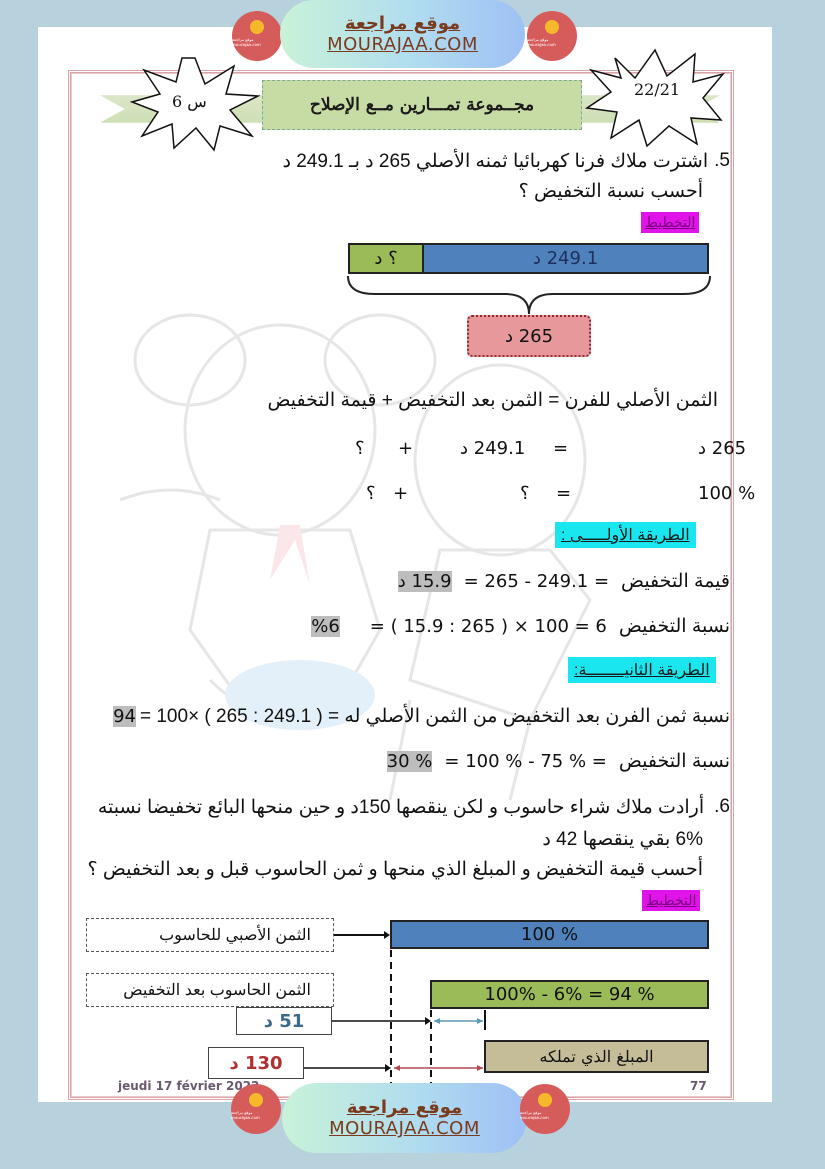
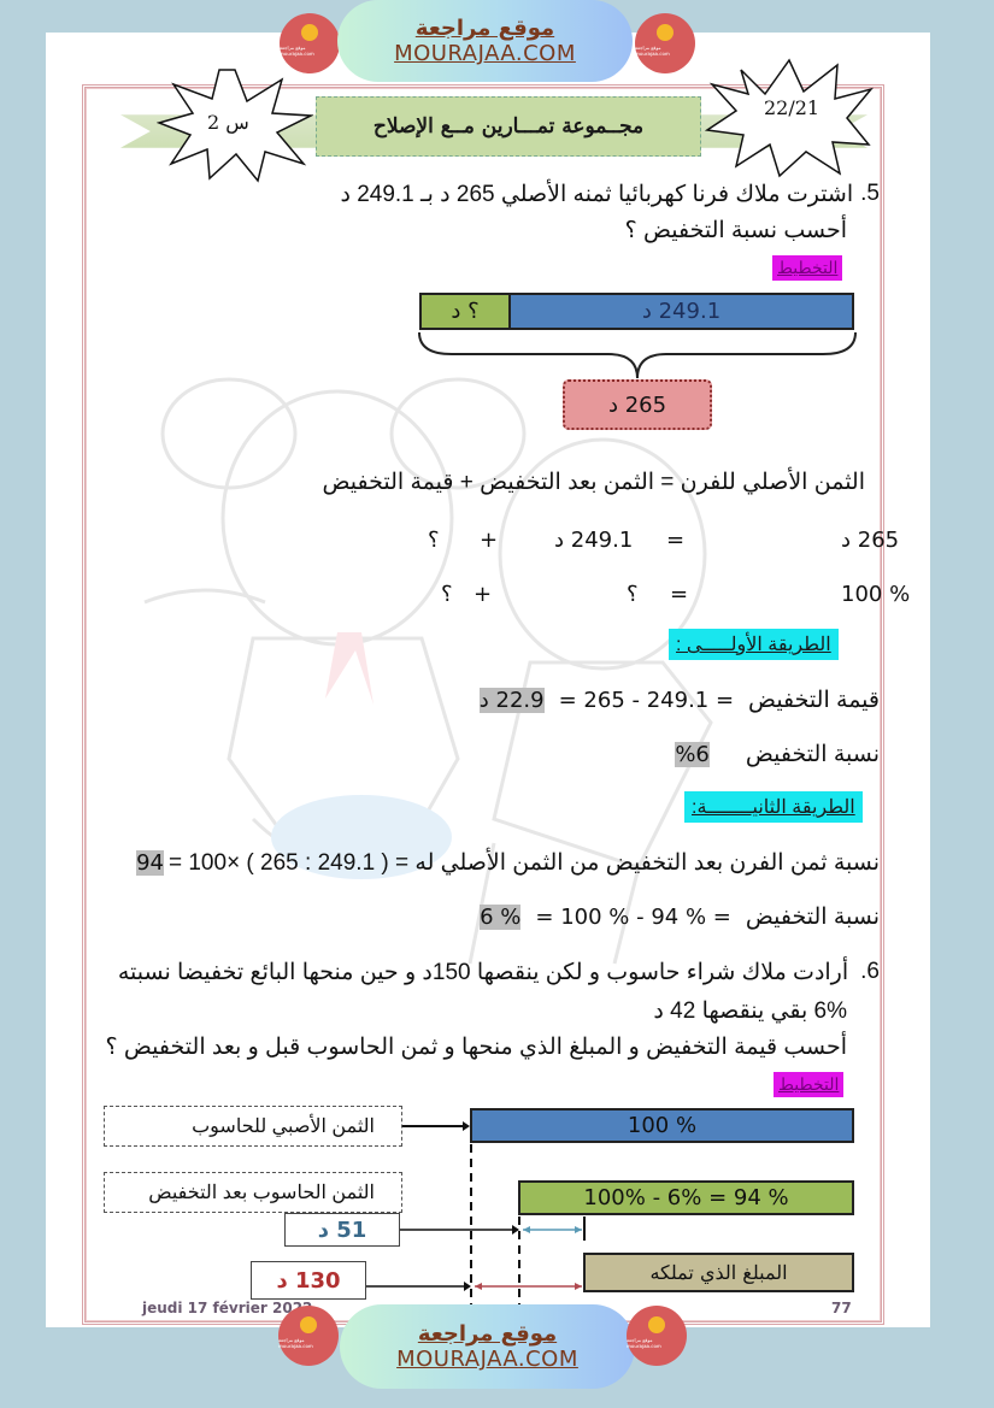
  موقع مراجعة
  MOURAJAA.COM
- س 6
+ س 2
  22/21
  مجــموعة تمـــارين مــع الإصلاح
  5.
  اشترت ملاك فرنا كهربائيا ثمنه الأصلي 265 د بـ 249.1 د
  أحسب نسبة التخفيض ؟
  التخطيط
  ؟ د
  249.1 د
  265 د
  الثمن الأصلي للفرن = الثمن بعد التخفيض + قيمة التخفيض
  265 د
  =
  249.1 د
  +
  ؟
  100 %
  =
  ؟
  +
  ؟
  الطريقة الأولـــــى :
  قيمة التخفيض
  = 265 - 249.1 =
- 15.9 د
+ 22.9 د
  نسبة التخفيض
- = ( 15.9 : 265 ) × 100 = 6
  %6
  الطريقة الثانيــــــــة:
  نسبة ثمن الفرن بعد التخفيض من الثمن الأصلي له = ( 249.1 : 265 ) ×100 =
  94
  نسبة التخفيض
- = 100 % - 75 % =
+ = 100 % - 94 % =
- 30 %
+ 6 %
  6.
  أرادت ملاك شراء حاسوب و لكن ينقصها 150د و حين منحها البائع تخفيضا نسبته
  6% بقي ينقصها 42 د
  أحسب قيمة التخفيض و المبلغ الذي منحها و ثمن الحاسوب قبل و بعد التخفيض ؟
  التخطيط
  الثمن الأصبي للحاسوب
  الثمن الحاسوب بعد التخفيض
  100 %
  100% - 6% = 94 %
  51 د
  130 د
  المبلغ الذي تملكه
  jeudi 17 février 20
  77
  موقع مراجعة
  MOURAJAA.COM
